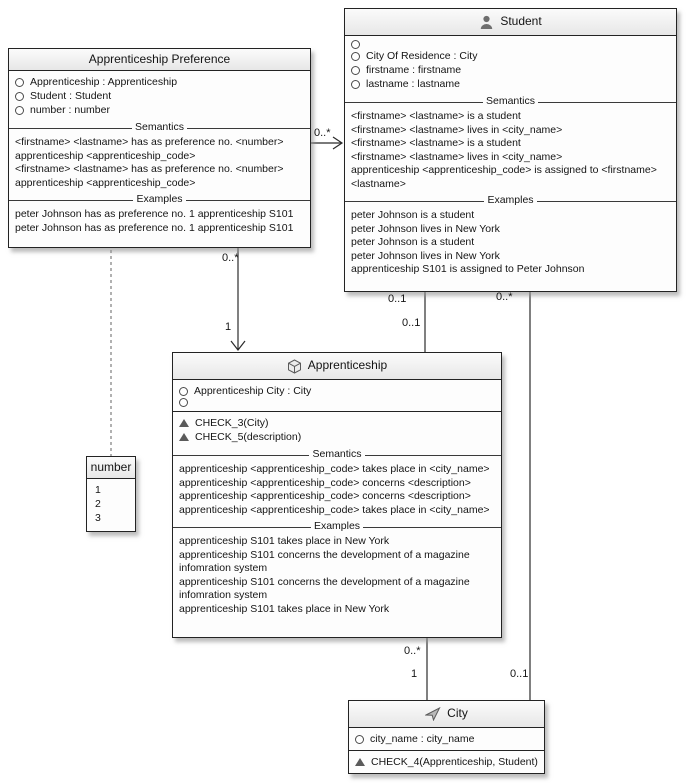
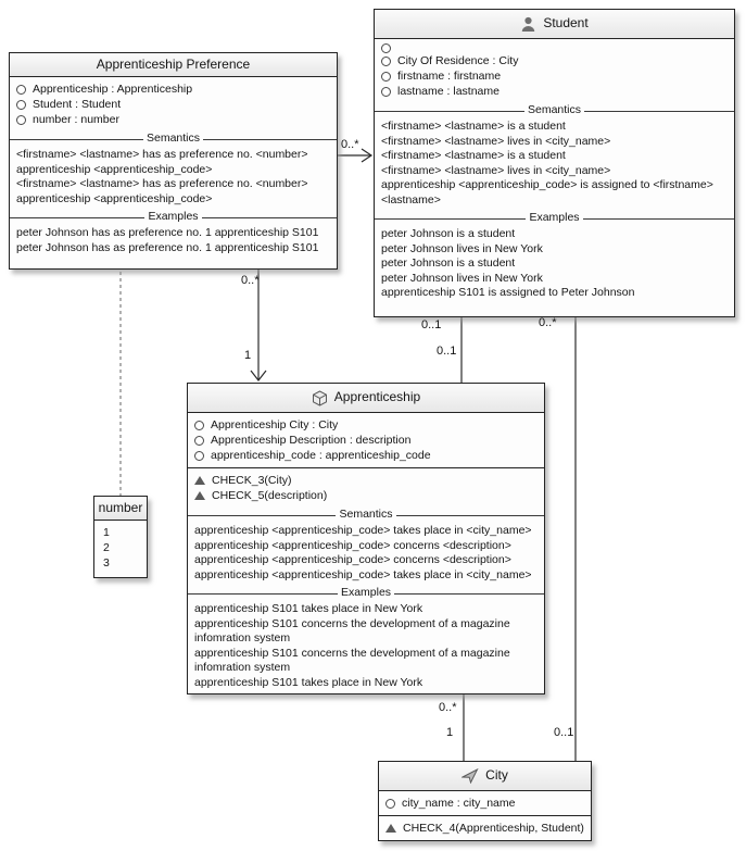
  0..*
  0..*
  1
  0..1
  0..1
  0..*
  0..1
  0..*
  1
  Apprenticeship Preference
  Apprenticeship : Apprenticeship
  Student : Student
  number : number
  Semantics
  <firstname> <lastname> has as preference no. <number>
  apprenticeship <apprenticeship_code>
  <firstname> <lastname> has as preference no. <number>
  apprenticeship <apprenticeship_code>
  Examples
  peter Johnson has as preference no. 1 apprenticeship S101
  peter Johnson has as preference no. 1 apprenticeship S101
  Student
  City Of Residence : City
  firstname : firstname
  lastname : lastname
  Semantics
  <firstname> <lastname> is a student
  <firstname> <lastname> lives in <city_name>
  <firstname> <lastname> is a student
  <firstname> <lastname> lives in <city_name>
  apprenticeship <apprenticeship_code> is assigned to <firstname>
  <lastname>
  Examples
  peter Johnson is a student
  peter Johnson lives in New York
  peter Johnson is a student
  peter Johnson lives in New York
  apprenticeship S101 is assigned to Peter Johnson
  Apprenticeship
  Apprenticeship City : City
+ Apprenticeship Description : description
+ apprenticeship_code : apprenticeship_code
  CHECK_3(City)
  CHECK_5(description)
  Semantics
  apprenticeship <apprenticeship_code> takes place in <city_name>
  apprenticeship <apprenticeship_code> concerns <description>
  apprenticeship <apprenticeship_code> concerns <description>
  apprenticeship <apprenticeship_code> takes place in <city_name>
  Examples
  apprenticeship S101 takes place in New York
  apprenticeship S101 concerns the development of a magazine
  infomration system
  apprenticeship S101 concerns the development of a magazine
  infomration system
  apprenticeship S101 takes place in New York
  number
  1
  2
  3
  City
  city_name : city_name
  CHECK_4(Apprenticeship, Student)
